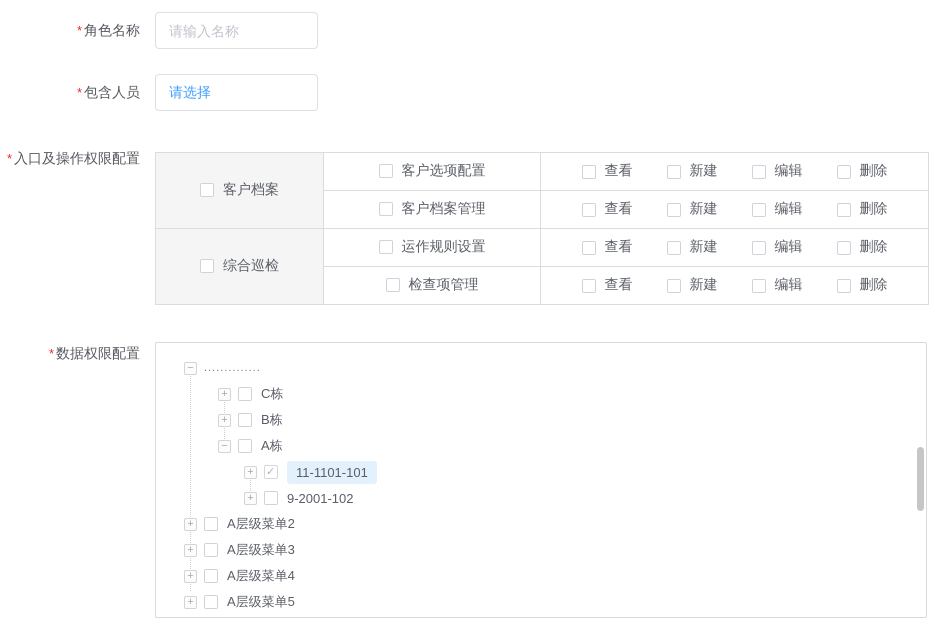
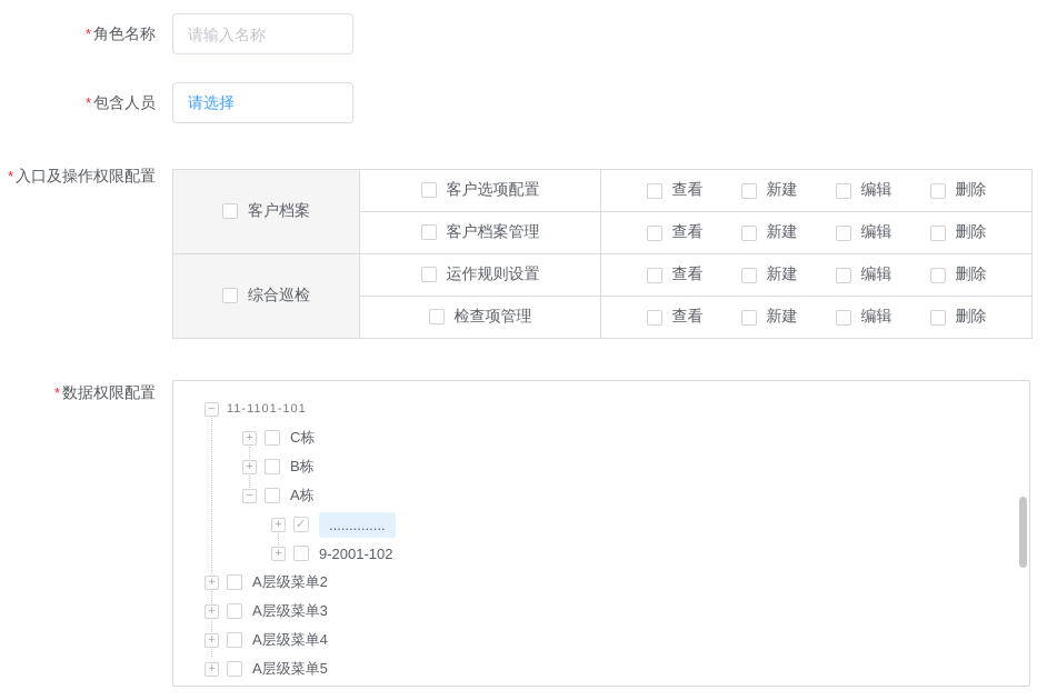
  * 角色名称
  请输入名称
  * 包含人员
  请选择
  * 入口及操作权限配置
  客户档案	客户选项配置	查看 新建 编辑 删除
  客户档案管理	查看 新建 编辑 删除
  综合巡检	运作规则设置	查看 新建 编辑 删除
  检查项管理	查看 新建 编辑 删除
  * 数据权限配置
- ..............
+ 11-1101-101
  C栋
  B栋
  A栋
- 11-1101-101
+ ..............
  9-2001-102
  A层级菜单2
  A层级菜单3
  A层级菜单4
  A层级菜单5
